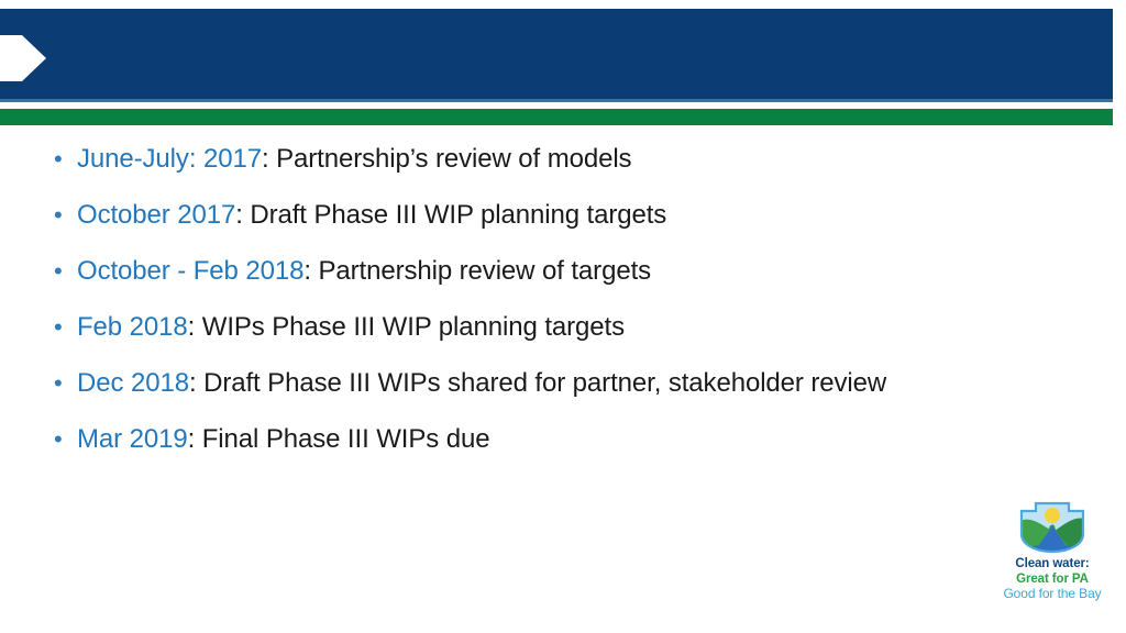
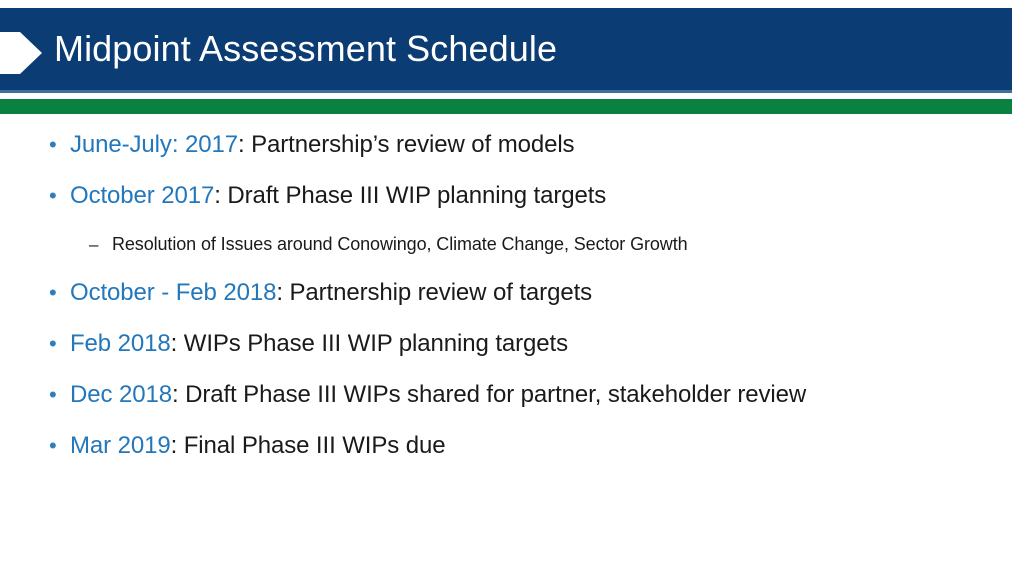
+ Midpoint Assessment Schedule
  •
  June-July: 2017: Partnership’s review of models
  •
  October 2017: Draft Phase III WIP planning targets
+ –
+ Resolution of Issues around Conowingo, Climate Change, Sector Growth
  •
  October - Feb 2018: Partnership review of targets
  •
  Feb 2018: WIPs Phase III WIP planning targets
  •
  Dec 2018: Draft Phase III WIPs shared for partner, stakeholder review
  •
  Mar 2019: Final Phase III WIPs due
- Clean water:
- Great for PA
- Good for the Bay
